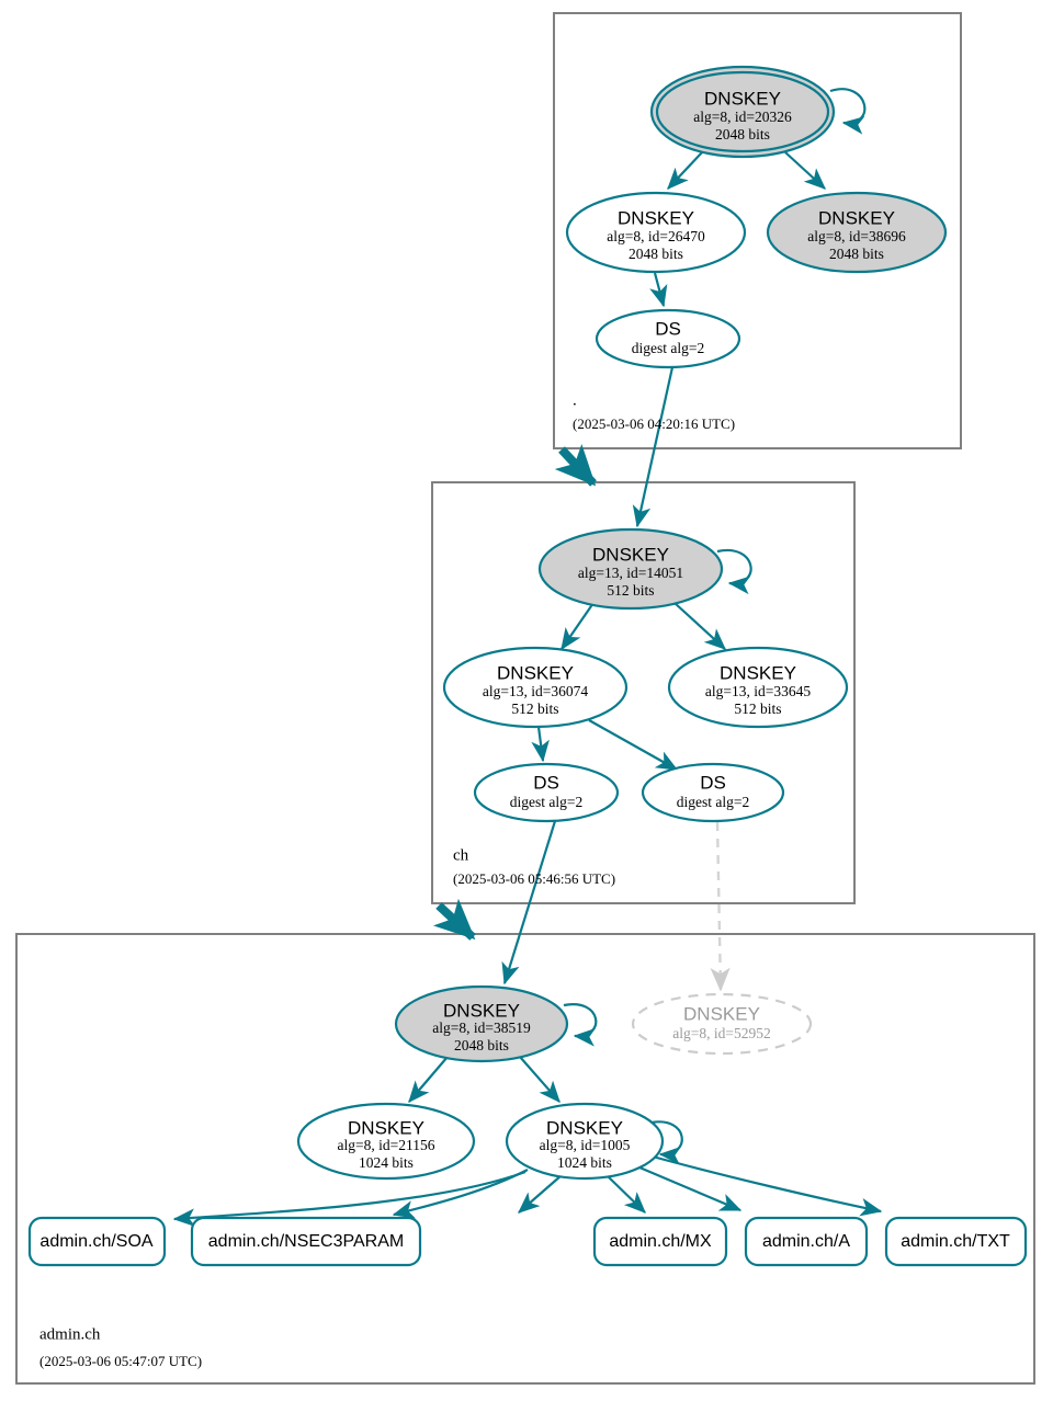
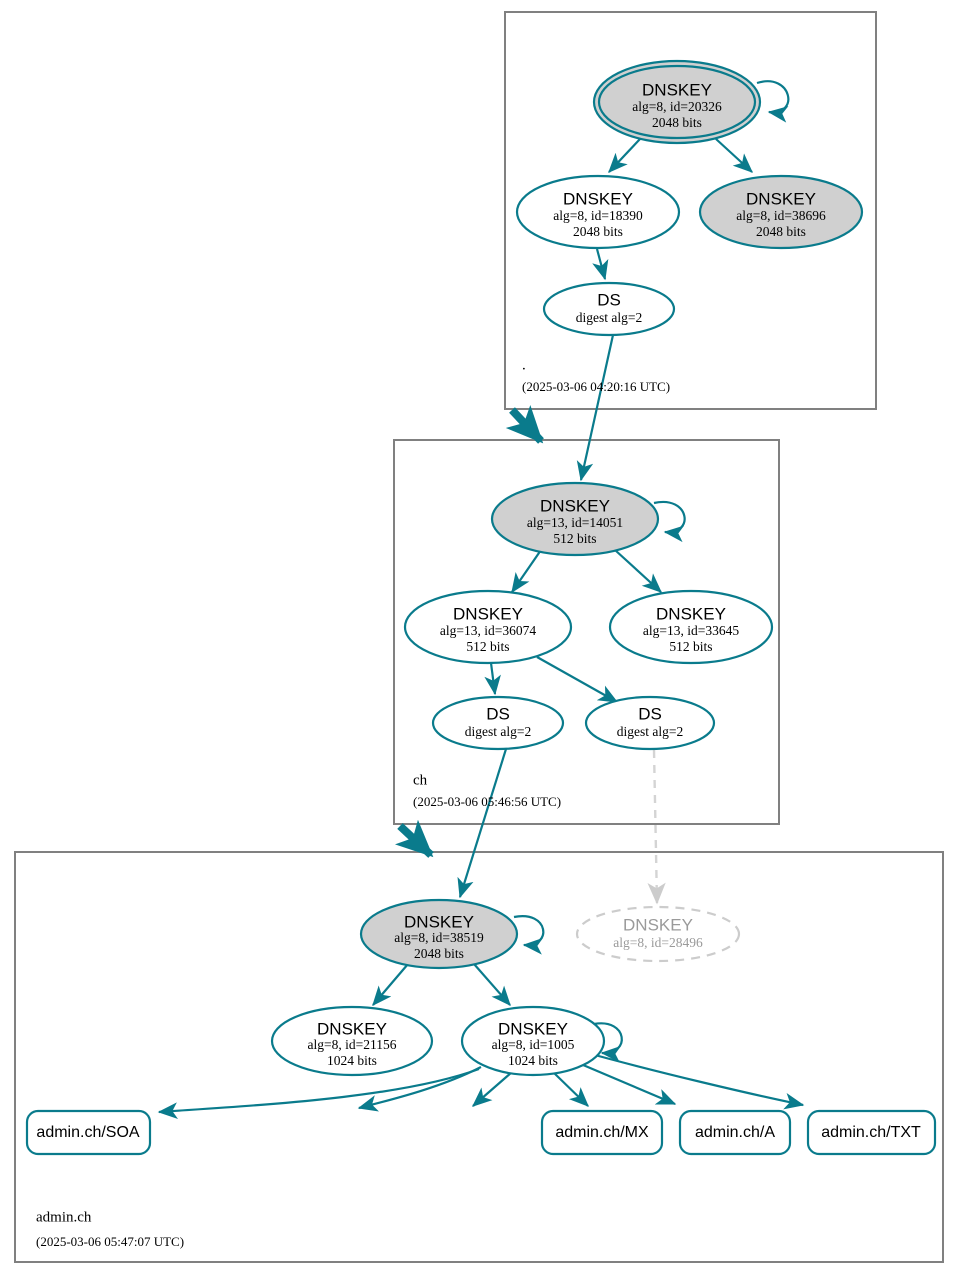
  DNSKEY
  alg=8, id=20326
  2048 bits
  DNSKEY
- alg=8, id=26470
+ alg=8, id=18390
  2048 bits
  DNSKEY
  alg=8, id=38696
  2048 bits
  DS
  digest alg=2
  .
  (2025-03-06 04:20:16 UTC)
  DNSKEY
  alg=13, id=14051
  512 bits
  DNSKEY
  alg=13, id=36074
  512 bits
  DNSKEY
  alg=13, id=33645
  512 bits
  DS
  digest alg=2
  DS
  digest alg=2
  ch
  (2025-03-06 05:46:56 UTC)
  DNSKEY
  alg=8, id=38519
  2048 bits
  DNSKEY
- alg=8, id=52952
+ alg=8, id=28496
  DNSKEY
  alg=8, id=21156
  1024 bits
  DNSKEY
  alg=8, id=1005
  1024 bits
  admin.ch/SOA
- admin.ch/NSEC3PARAM
  admin.ch/MX
  admin.ch/A
  admin.ch/TXT
  admin.ch
  (2025-03-06 05:47:07 UTC)
